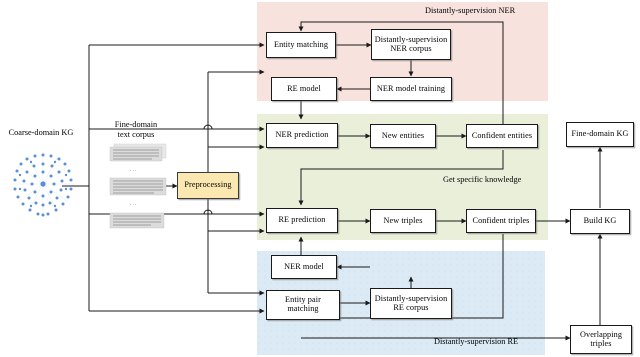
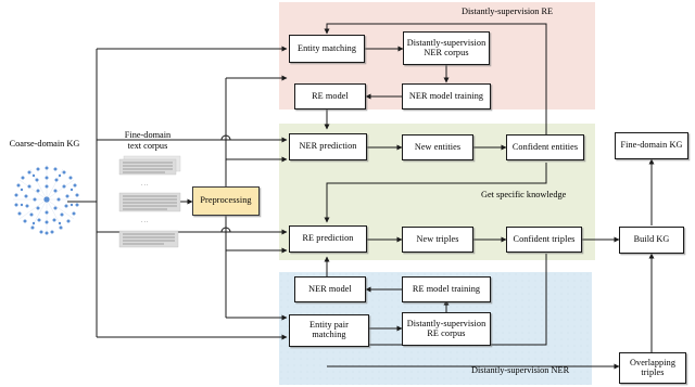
  Coarse-domain KG
  Fine-domain
  text corpus
- Distantly-supervision NER
+ Distantly-supervision RE
  Get specific knowledge
- Distantly-supervision RE
+ Distantly-supervision NER
  Preprocessing
  Entity matching
  Distantly-supervision
  NER corpus
  RE model
  NER model training
  NER prediction
  New entities
  Confident entities
  RE prediction
  New triples
  Confident triples
  NER model
+ RE model training
  Entity pair
  matching
  Distantly-supervision
  RE corpus
  Build KG
  Fine-domain KG
  Overlapping
  triples
